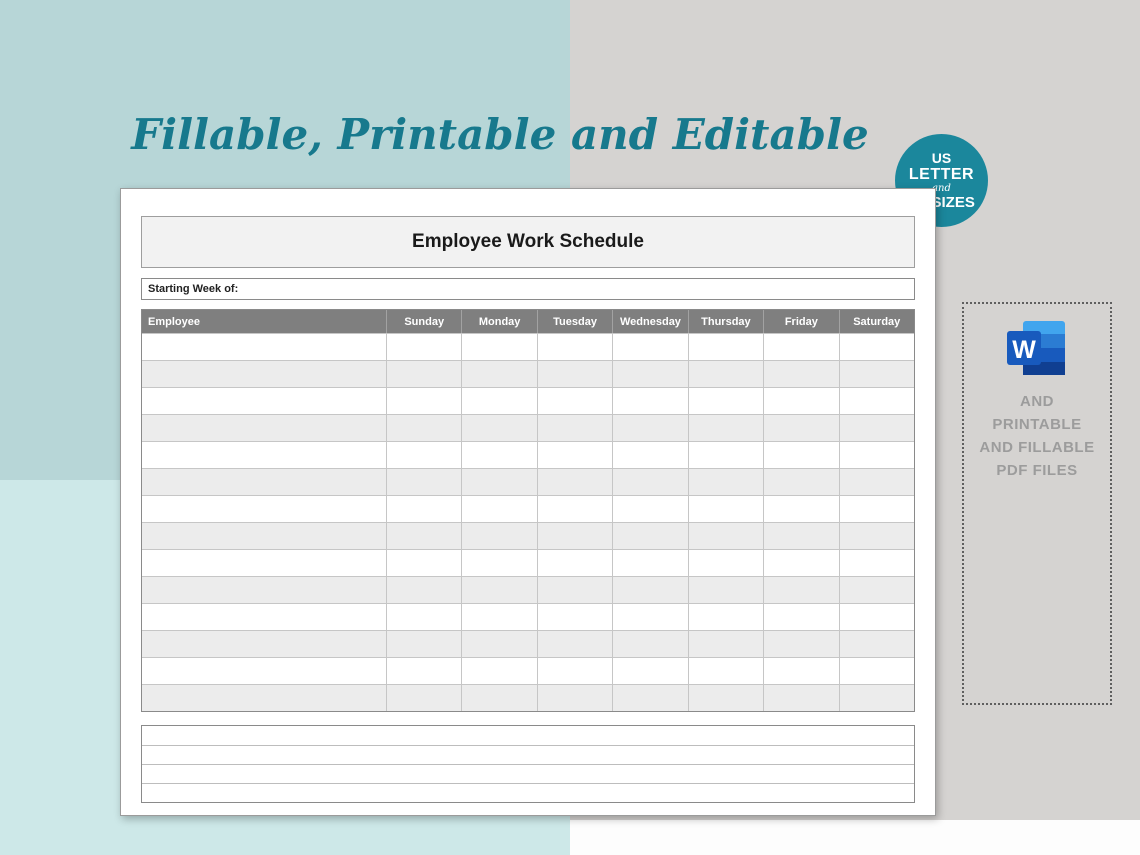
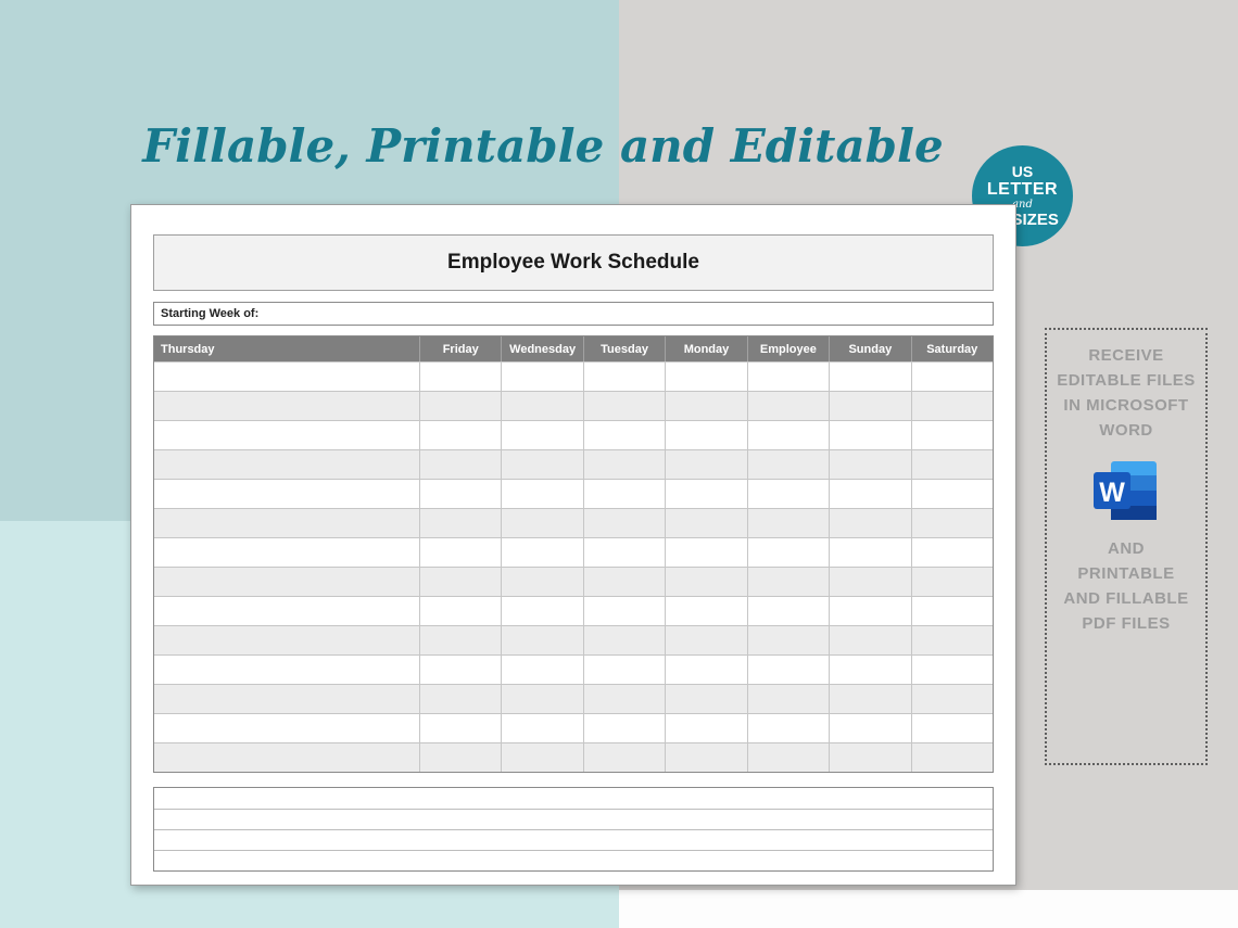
  Fillable, Printable and Editable
  US
  LETTER
  SIZES
  Employee Work Schedule
  Starting Week of:
- Employee
+ Thursday
- Sunday
+ Friday
- Monday
+ Wednesday
  Tuesday
- Wednesday
+ Monday
- Thursday
+ Employee
- Friday
+ Sunday
  Saturday
+ RECEIVE
+ EDITABLE FILES
+ IN MICROSOFT
+ WORD
  W
  AND
  PRINTABLE
  AND FILLABLE
  PDF FILES
